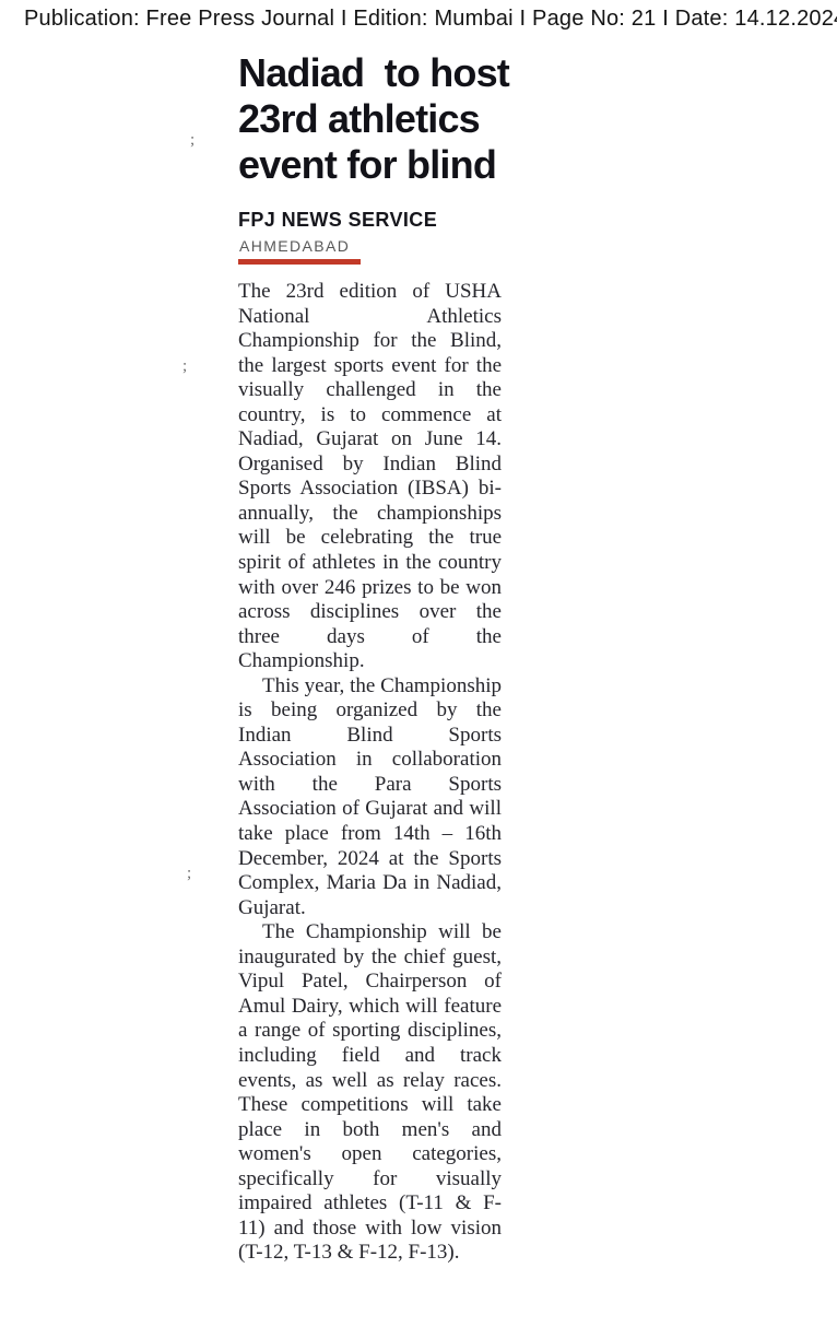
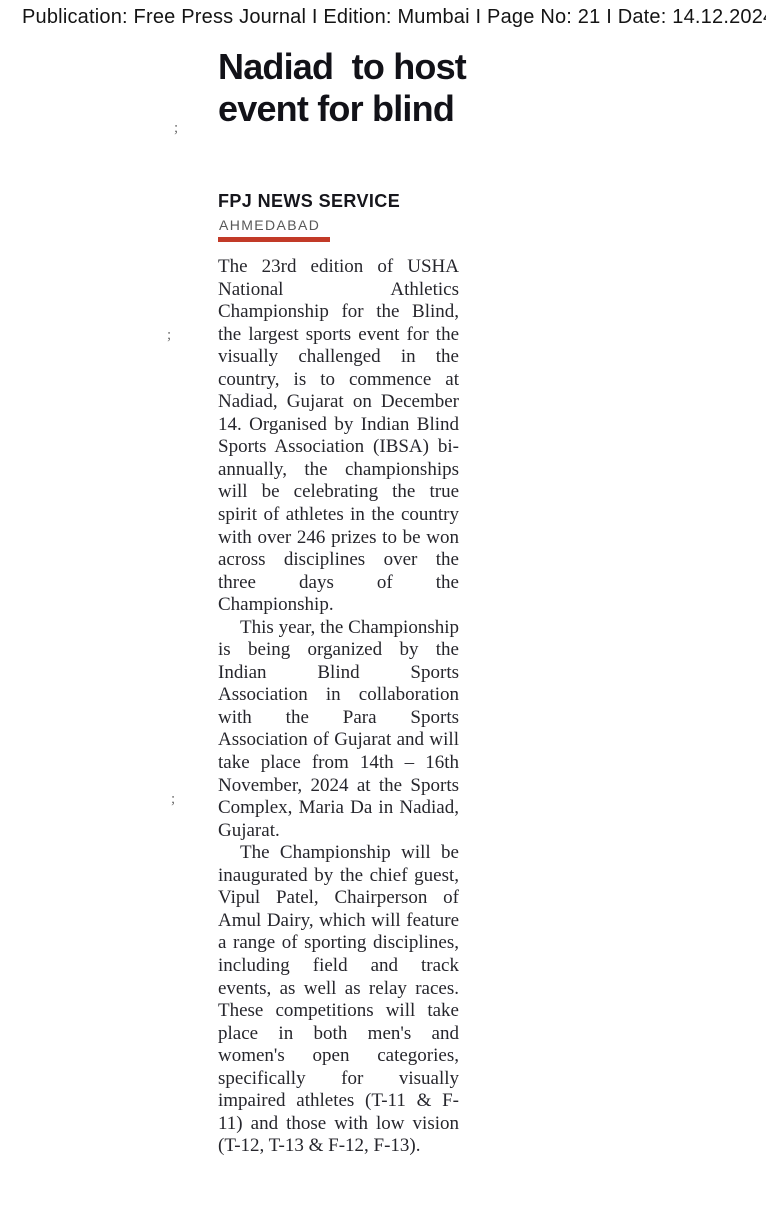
  Publication: Free Press Journal I Edition: Mumbai I Page No: 21 I Date: 14.12.202
  ;
  ;
  ;
  Nadiad to host
- 23rd athletics
  event for blind
  FPJ NEWS SERVICE
  AHMEDABAD
- The 23rd edition of USHA National Athletics Championship for the Blind, the largest sports event for the visually challenged in the country, is to commence at Nadiad, Gujarat on June 14. Organised by Indian Blind Sports Association (IBSA) bi-annually, the championships will be celebrating the true spirit of athletes in the country with over 246 prizes to be won across disciplines over the three days of the Championship.
+ The 23rd edition of USHA National Athletics Championship for the Blind, the largest sports event for the visually challenged in the country, is to commence at Nadiad, Gujarat on December 14. Organised by Indian Blind Sports Association (IBSA) bi-annually, the championships will be celebrating the true spirit of athletes in the country with over 246 prizes to be won across disciplines over the three days of the Championship.
- This year, the Championship is being organized by the Indian Blind Sports Association in collaboration with the Para Sports Association of Gujarat and will take place from 14th – 16th December, 2024 at the Sports Complex, Maria Da in Nadiad, Gujarat.
+ This year, the Championship is being organized by the Indian Blind Sports Association in collaboration with the Para Sports Association of Gujarat and will take place from 14th – 16th November, 2024 at the Sports Complex, Maria Da in Nadiad, Gujarat.
  The Championship will be inaugurated by the chief guest, Vipul Patel, Chairperson of Amul Dairy, which will feature a range of sporting disciplines, including field and track events, as well as relay races. These competitions will take place in both men's and women's open categories, specifically for visually impaired athletes (T-11 & F-11) and those with low vision (T-12, T-13 & F-12, F-13).
